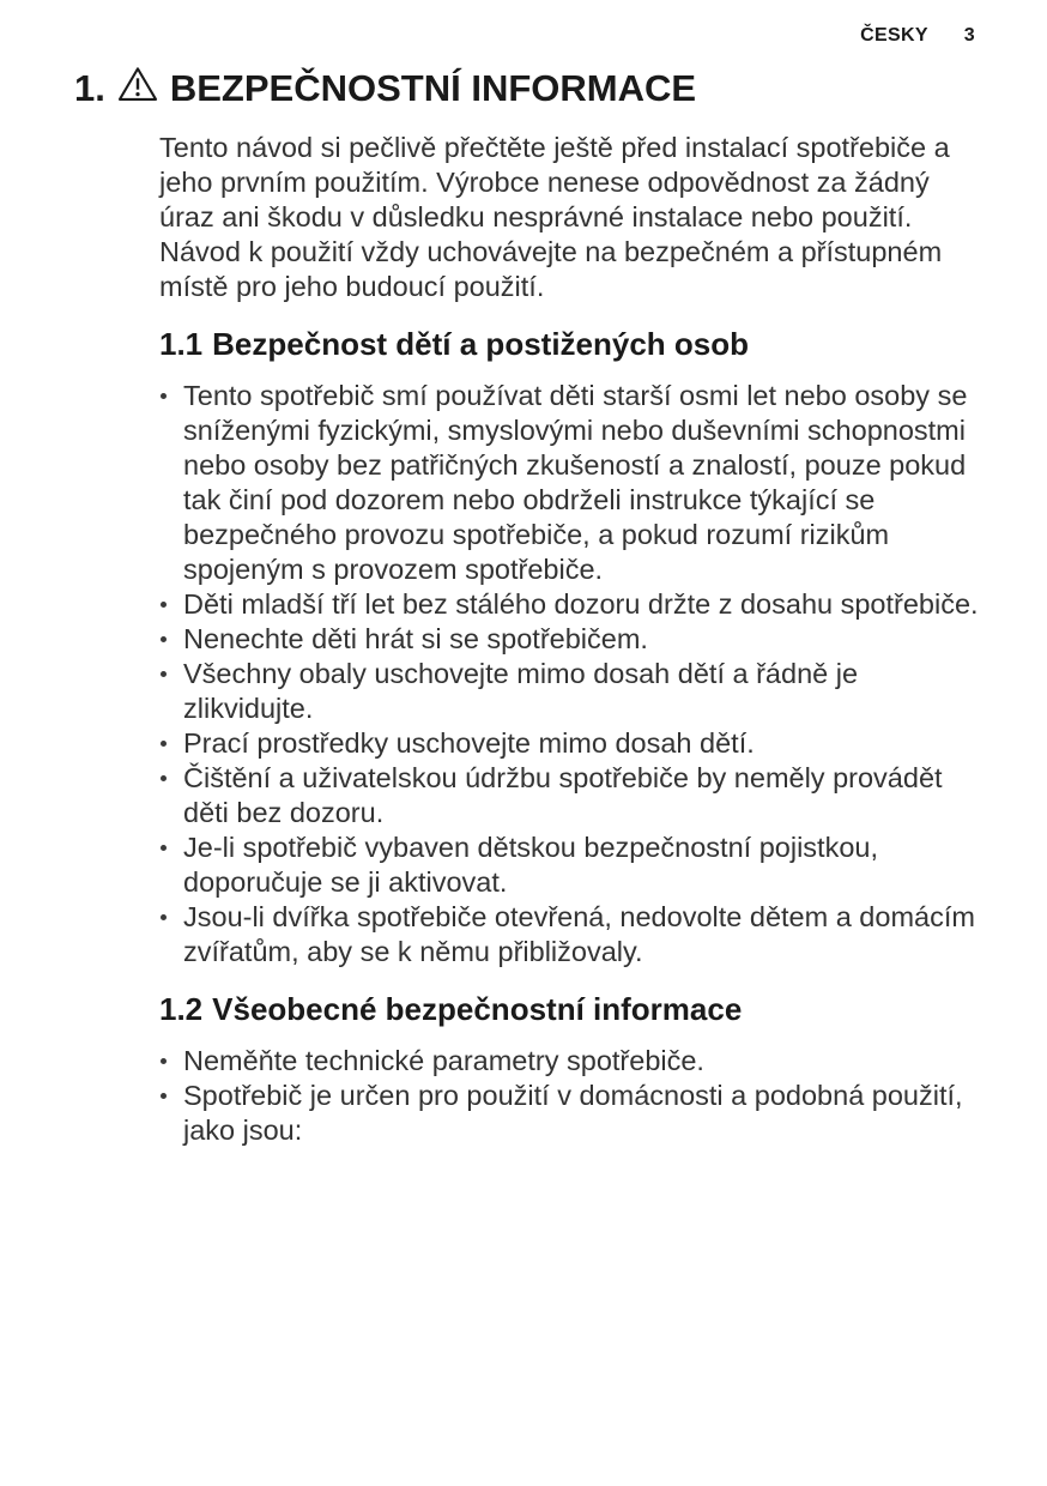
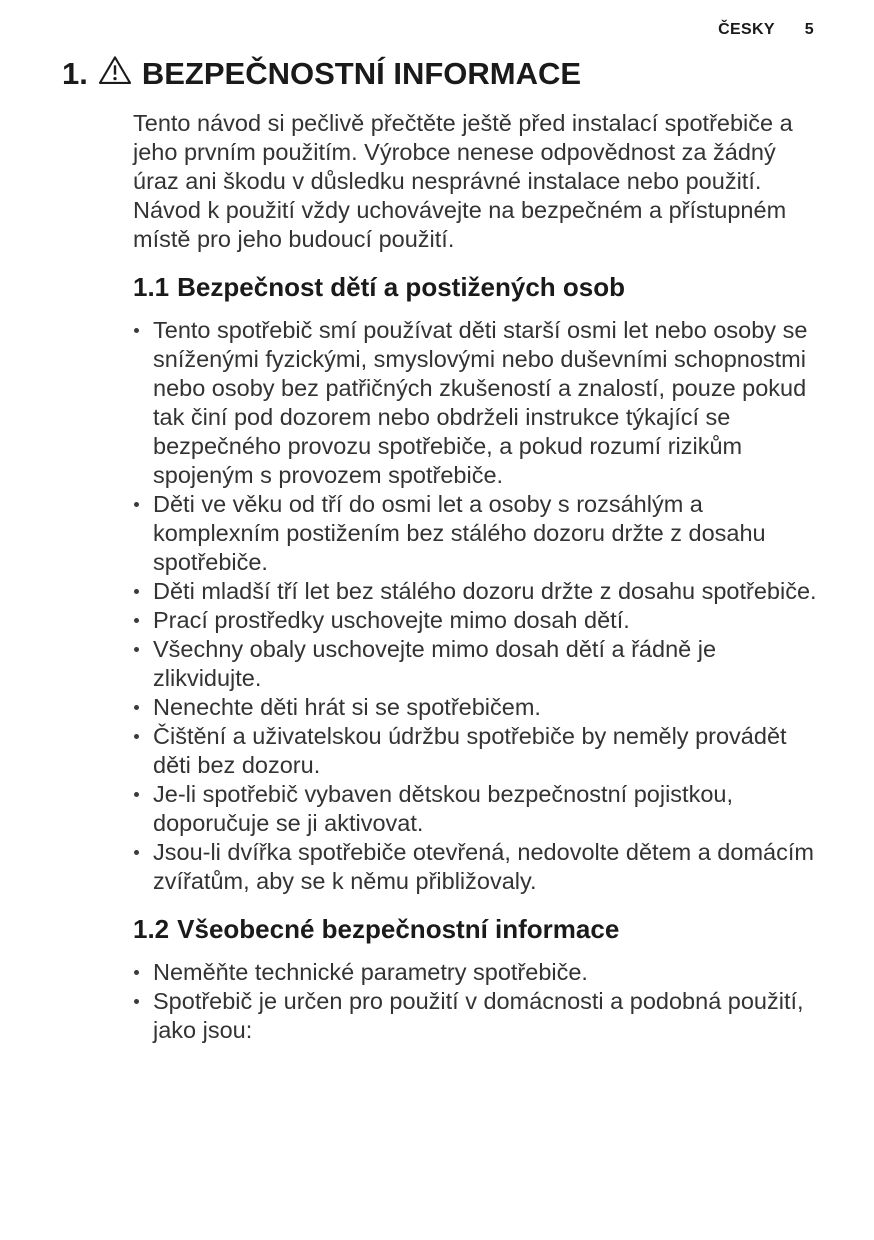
- ČESKY 3
+ ČESKY 5
  1.
  BEZPEČNOSTNÍ INFORMACE
  Tento návod si pečlivě přečtěte ještě před instalací spotřebiče a jeho prvním použitím. Výrobce nenese odpovědnost za žádný úraz ani škodu v důsledku nesprávné instalace nebo použití. Návod k použití vždy uchovávejte na bezpečném a přístupném místě pro jeho budoucí použití.
  1.1 Bezpečnost dětí a postižených osob
  Tento spotřebič smí používat děti starší osmi let nebo osoby se sníženými fyzickými, smyslovými nebo duševními schopnostmi nebo osoby bez patřičných zkušeností a znalostí, pouze pokud tak činí pod dozorem nebo obdrželi instrukce týkající se bezpečného provozu spotřebiče, a pokud rozumí rizikům spojeným s provozem spotřebiče.
+ Děti ve věku od tří do osmi let a osoby s rozsáhlým a komplexním postižením bez stálého dozoru držte z dosahu spotřebiče.
  Děti mladší tří let bez stálého dozoru držte z dosahu spotřebiče.
- Nenechte děti hrát si se spotřebičem.
+ Prací prostředky uschovejte mimo dosah dětí.
  Všechny obaly uschovejte mimo dosah dětí a řádně je zlikvidujte.
- Prací prostředky uschovejte mimo dosah dětí.
+ Nenechte děti hrát si se spotřebičem.
  Čištění a uživatelskou údržbu spotřebiče by neměly provádět děti bez dozoru.
  Je-li spotřebič vybaven dětskou bezpečnostní pojistkou, doporučuje se ji aktivovat.
  Jsou-li dvířka spotřebiče otevřená, nedovolte dětem a domácím zvířatům, aby se k němu přibližovaly.
  1.2 Všeobecné bezpečnostní informace
  Neměňte technické parametry spotřebiče.
  Spotřebič je určen pro použití v domácnosti a podobná použití, jako jsou:
